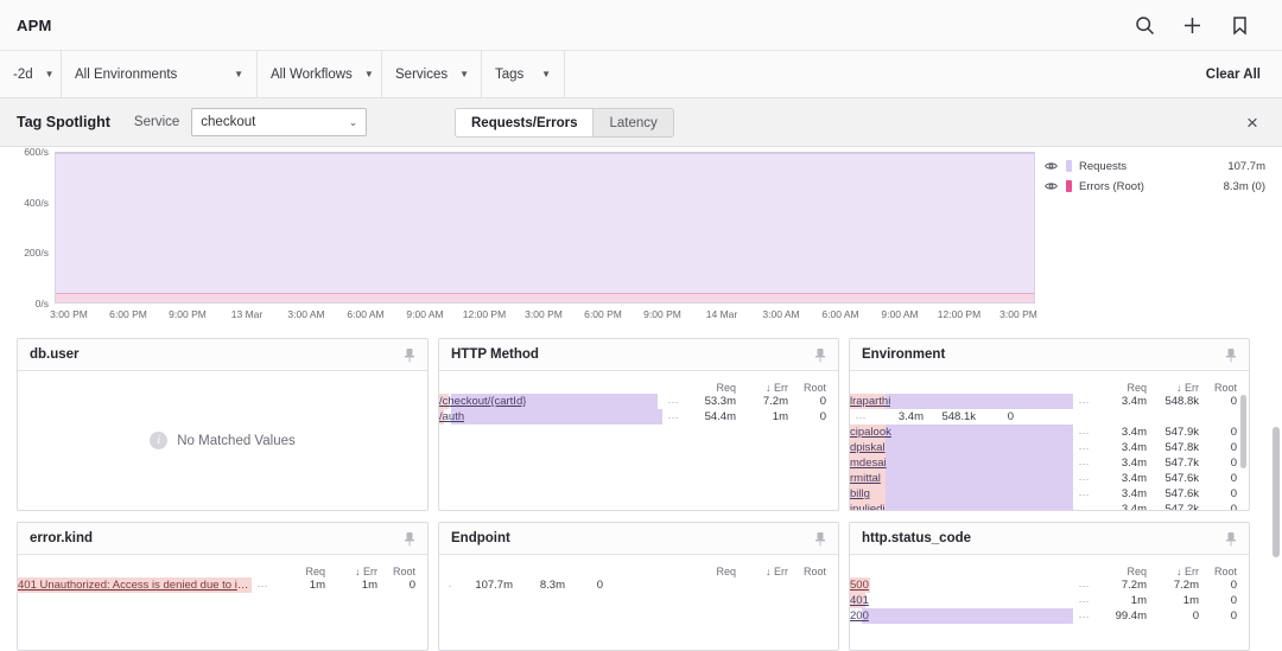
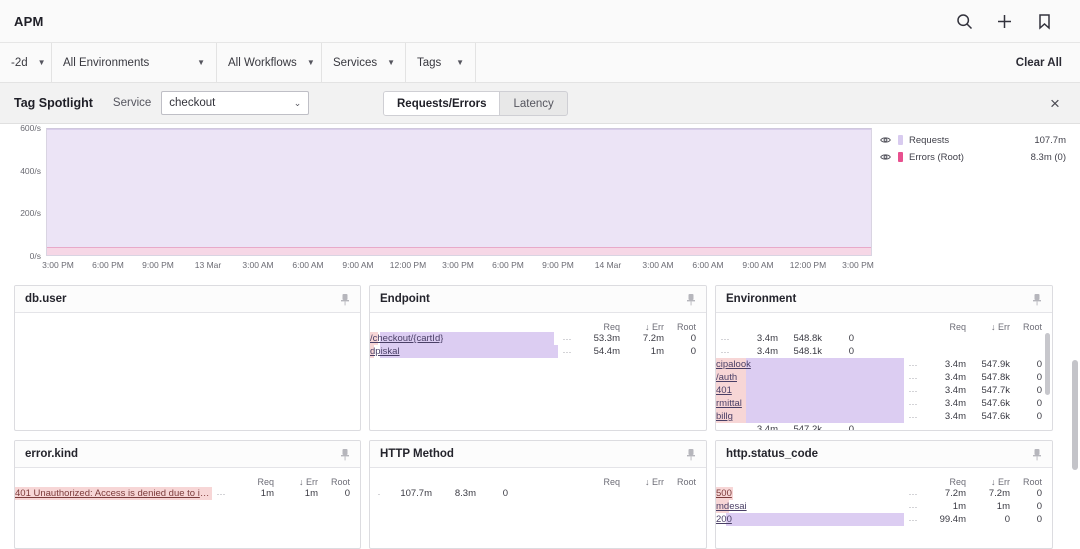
  APM
  -2d
  ▼
  All Environments
  ▼
  All Workflows
  ▼
  Services
  ▼
  Tags
  ▼
  Clear All
  Tag Spotlight
  Service
  checkout
  ⌄
  Requests/Errors
  Latency
  ×
  0/s
  200/s
  400/s
  600/s
  3:00 PM
  6:00 PM
  9:00 PM
  13 Mar
  3:00 AM
  6:00 AM
  9:00 AM
  12:00 PM
  3:00 PM
  6:00 PM
  9:00 PM
  14 Mar
  3:00 AM
  6:00 AM
  9:00 AM
  12:00 PM
  3:00 PM
  Requests
  107.7m
  Errors (Root)
  8.3m (0)
  db.user
- i
- No Matched Values
- HTTP Method
+ Endpoint
  Req
  ↓ Err
  Root
  /checkout/{cartId}
  ···
  53.3m
  7.2m
  0
- /auth
+ dpiskal
  ···
  54.4m
  1m
  0
  Environment
  Req
  ↓ Err
  Root
- lraparthi
  ···
  3.4m
  548.8k
  0
  ···
  3.4m
  548.1k
  0
  cipalook
  ···
  3.4m
  547.9k
  0
- dpiskal
+ /auth
  ···
  3.4m
  547.8k
  0
- mdesai
+ 401
  ···
  3.4m
  547.7k
  0
  rmittal
  ···
  3.4m
  547.6k
  0
  billg
  ···
  3.4m
  547.6k
  0
- jpuliedi
  ···
  3.4m
  547.2k
  0
  error.kind
  Req
  ↓ Err
  Root
  401 Unauthorized: Access is denied due to inv
  ···
  1m
  1m
  0
- Endpoint
+ HTTP Method
  Req
  ↓ Err
  Root
  ·
  107.7m
  8.3m
  0
  http.status_code
  Req
  ↓ Err
  Root
  500
  ···
  7.2m
  7.2m
  0
- 401
+ mdesai
  ···
  1m
  1m
  0
  200
  ···
  99.4m
  0
  0
